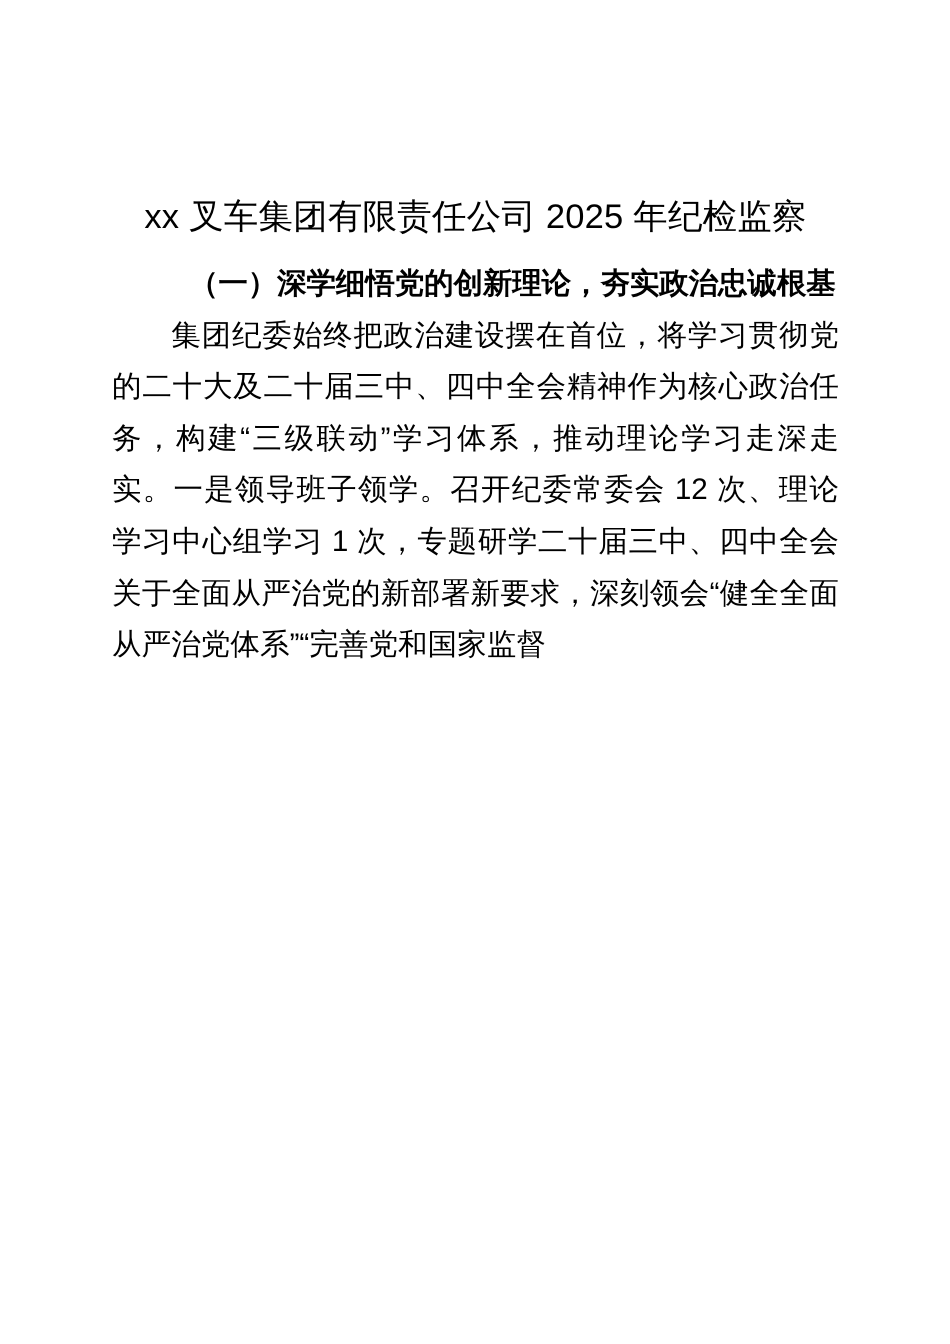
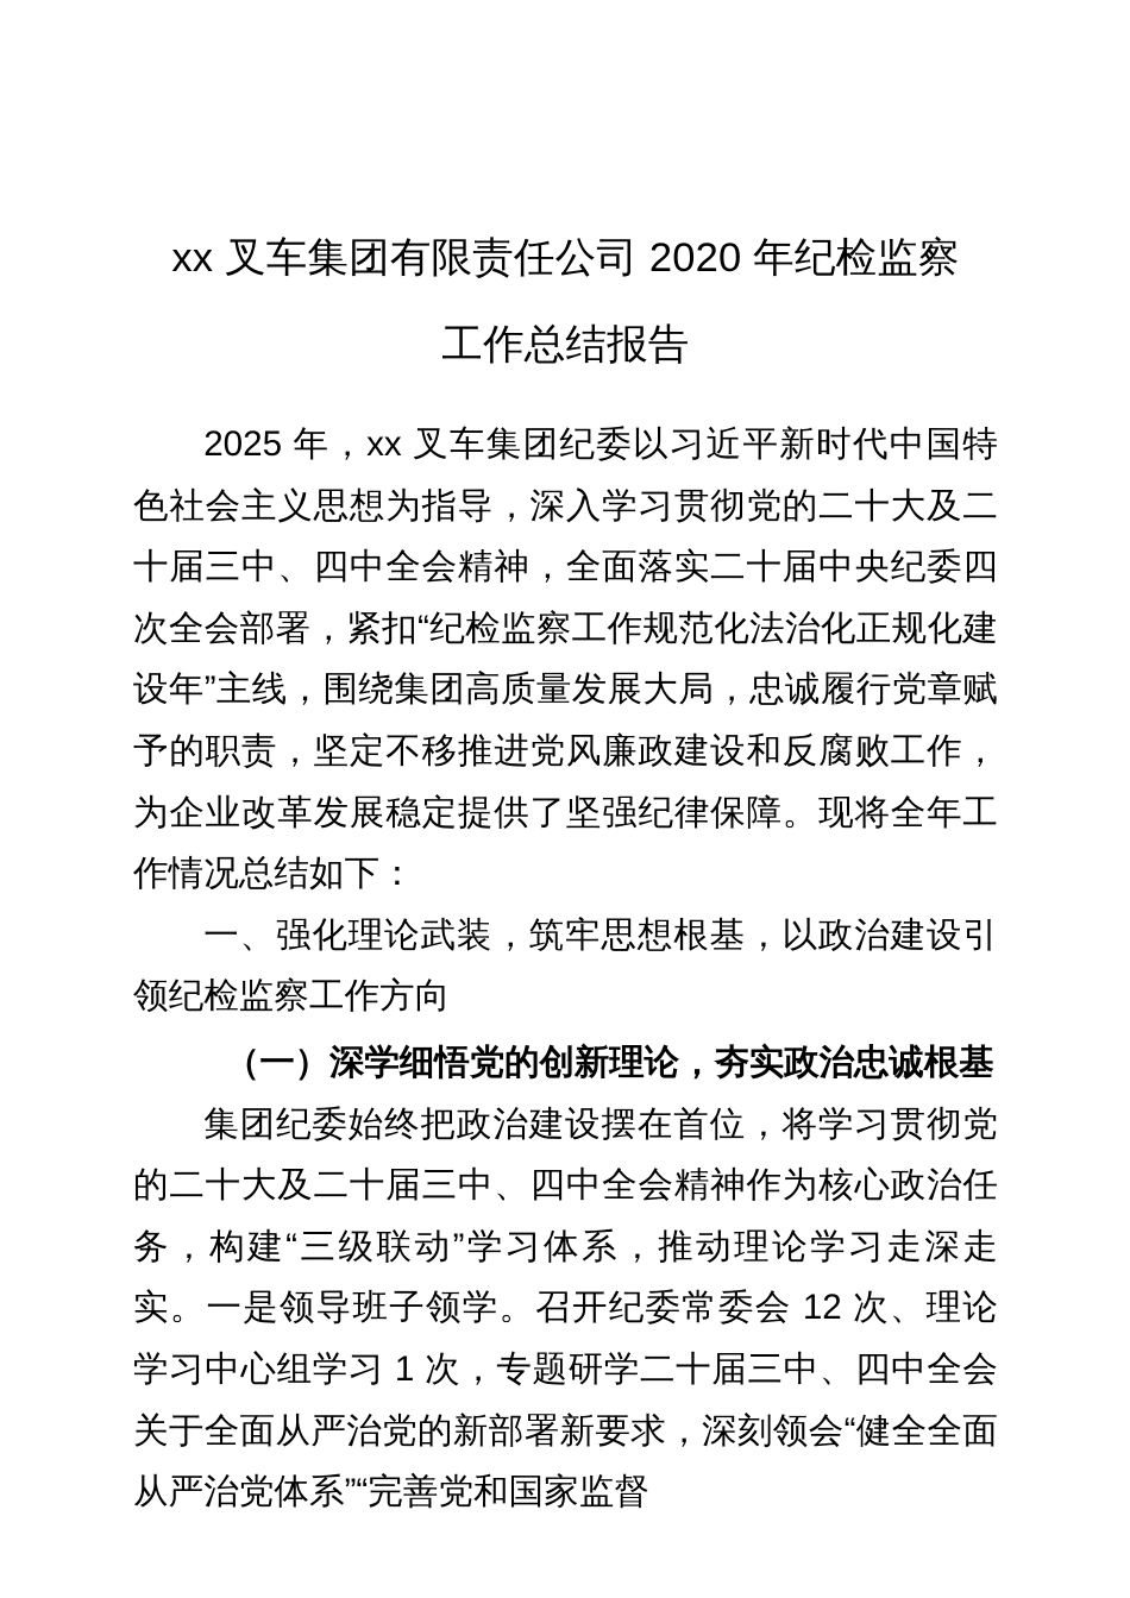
- xx 叉车集团有限责任公司 2025 年纪检监察
+ xx 叉车集团有限责任公司 2020 年纪检监察
+ 工作总结报告
+ 2025 年，xx 叉车集团纪委以习近平新时代中国特色社会主义思想为指导，深入学习贯彻党的二十大及二十届三中、四中全会精神，全面落实二十届中央纪委四次全会部署，紧扣“纪检监察工作规范化法治化正规化建设年”主线，围绕集团高质量发展大局，忠诚履行党章赋予的职责，坚定不移推进党风廉政建设和反腐败工作，为企业改革发展稳定提供了坚强纪律保障。现将全年工作情况总结如下：
+ 一、强化理论武装，筑牢思想根基，以政治建设引领纪检监察工作方向
  （一）深学细悟党的创新理论，夯实政治忠诚根基
  集团纪委始终把政治建设摆在首位，将学习贯彻党的二十大及二十届三中、四中全会精神作为核心政治任务，构建“三级联动”学习体系，推动理论学习走深走实。一是领导班子领学。召开纪委常委会 12 次、理论学习中心组学习 1 次，专题研学二十届三中、四中全会关于全面从严治党的新部署新要求，深刻领会“健全全面从严治党体系”“完善党和国家监督
